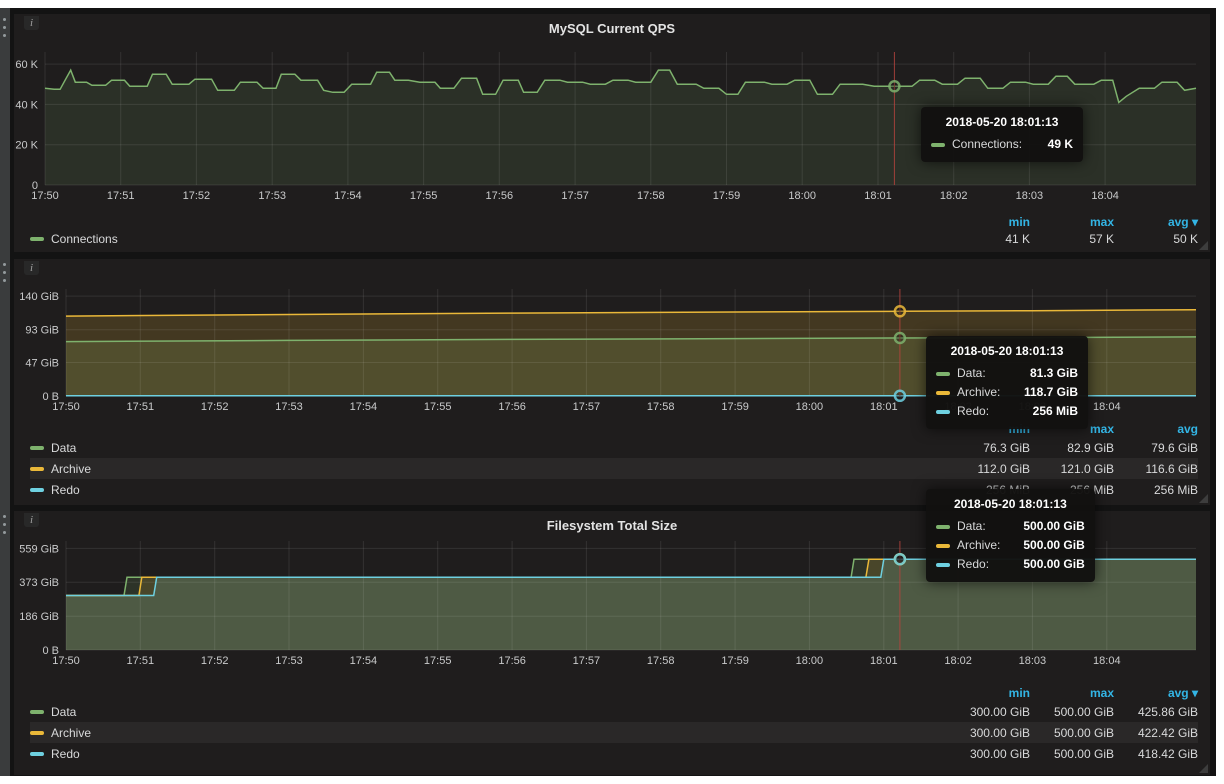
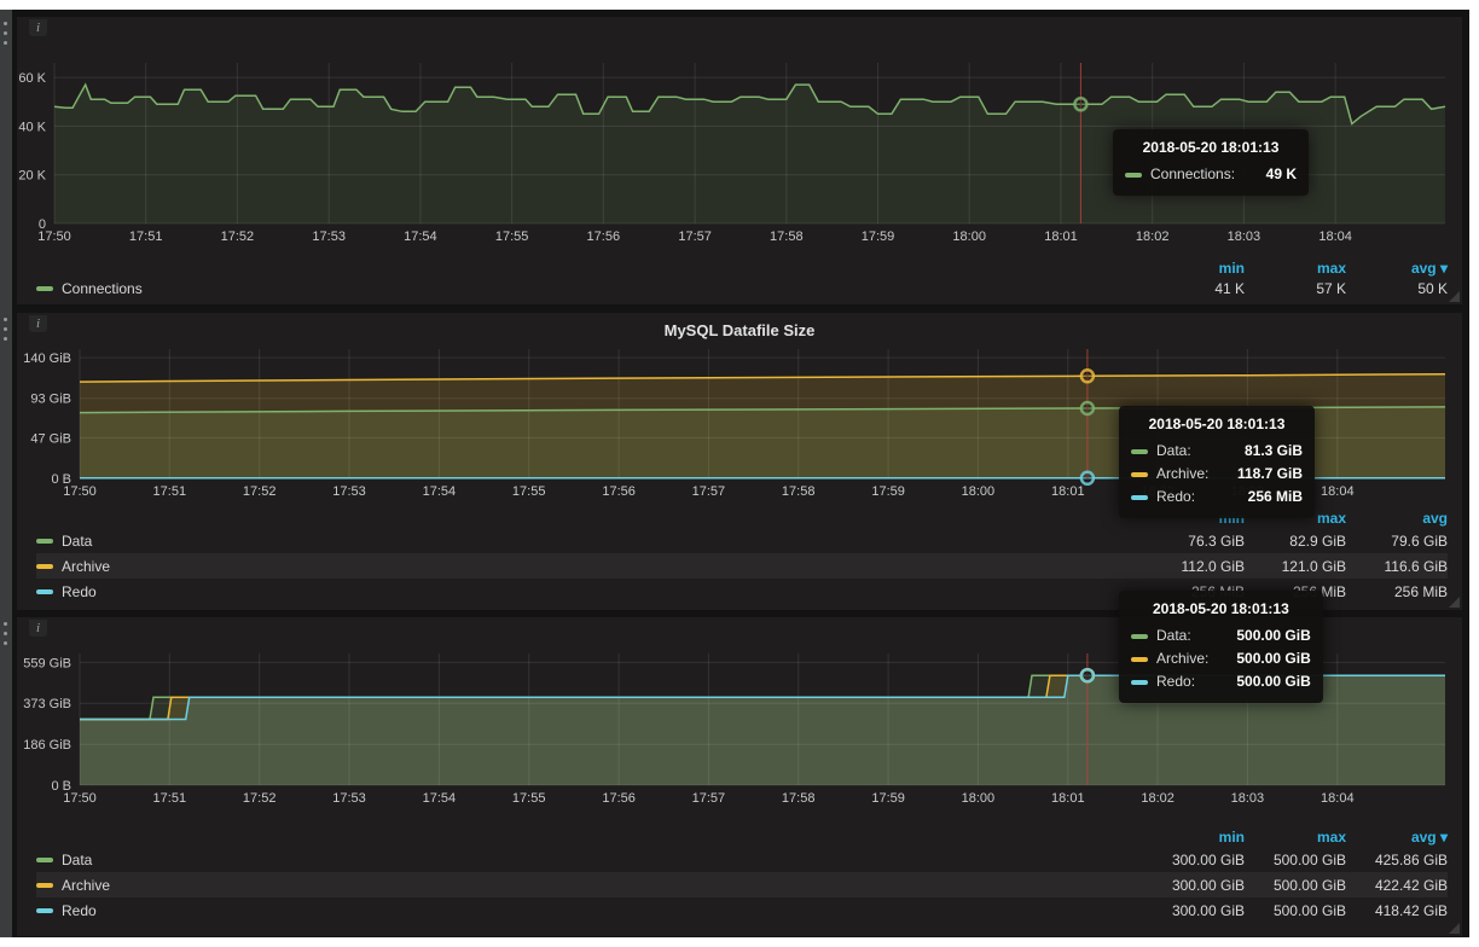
  i
- MySQL Current QPS
  17:50
  17:51
  17:52
  17:53
  17:54
  17:55
  17:56
  17:57
  17:58
  17:59
  18:00
  18:01
  18:02
  18:03
  18:04
  60 K
  40 K
  20 K
  0
  min
  max
  avg ▾
  Connections
  41 K
  57 K
  50 K
  i
+ MySQL Datafile Size
  17:50
  17:51
  17:52
  17:53
  17:54
  17:55
  17:56
  17:57
  17:58
  17:59
  18:00
  18:01
  18:04
  140 GiB
  93 GiB
  47 GiB
  0 B
  min
  max
  avg
  Data
  76.3 GiB
  82.9 GiB
  79.6 GiB
  Archive
  112.0 GiB
  121.0 GiB
  116.6 GiB
  Redo
  256 MiB
  i
- Filesystem Total Size
  17:50
  17:51
  17:52
  17:53
  17:54
  17:55
  17:56
  17:57
  17:58
  17:59
  18:00
  18:01
  18:02
  18:03
  18:04
  559 GiB
  373 GiB
  186 GiB
  0 B
  min
  max
  avg ▾
  Data
  300.00 GiB
  500.00 GiB
  425.86 GiB
  Archive
  300.00 GiB
  500.00 GiB
  422.42 GiB
  Redo
  300.00 GiB
  500.00 GiB
  418.42 GiB
  2018-05-20 18:01:13
  Connections:
  49 K
  2018-05-20 18:01:13
  Data:
  81.3 GiB
  Archive:
  118.7 GiB
  Redo:
  256 MiB
  2018-05-20 18:01:13
  Data:
  500.00 GiB
  Archive:
  500.00 GiB
  Redo:
  500.00 GiB
